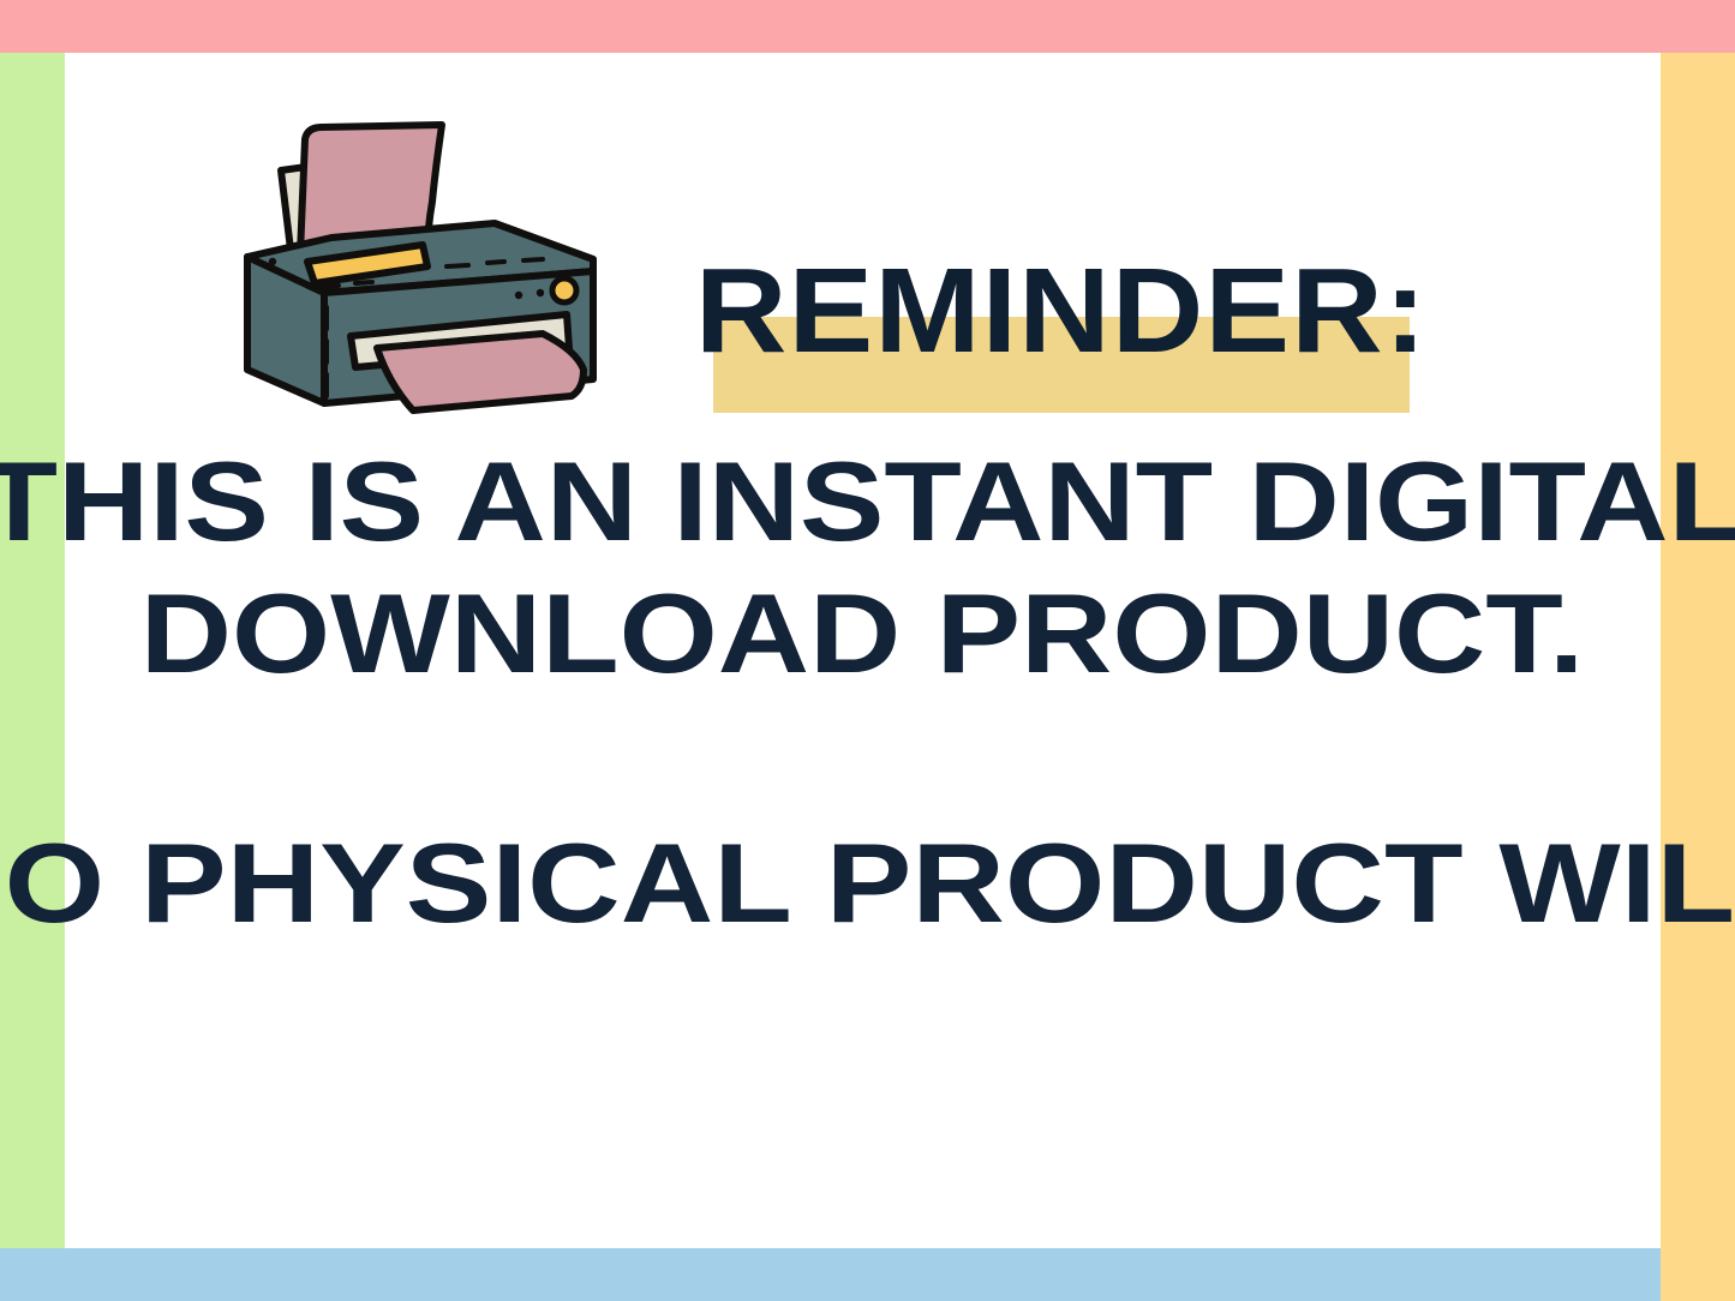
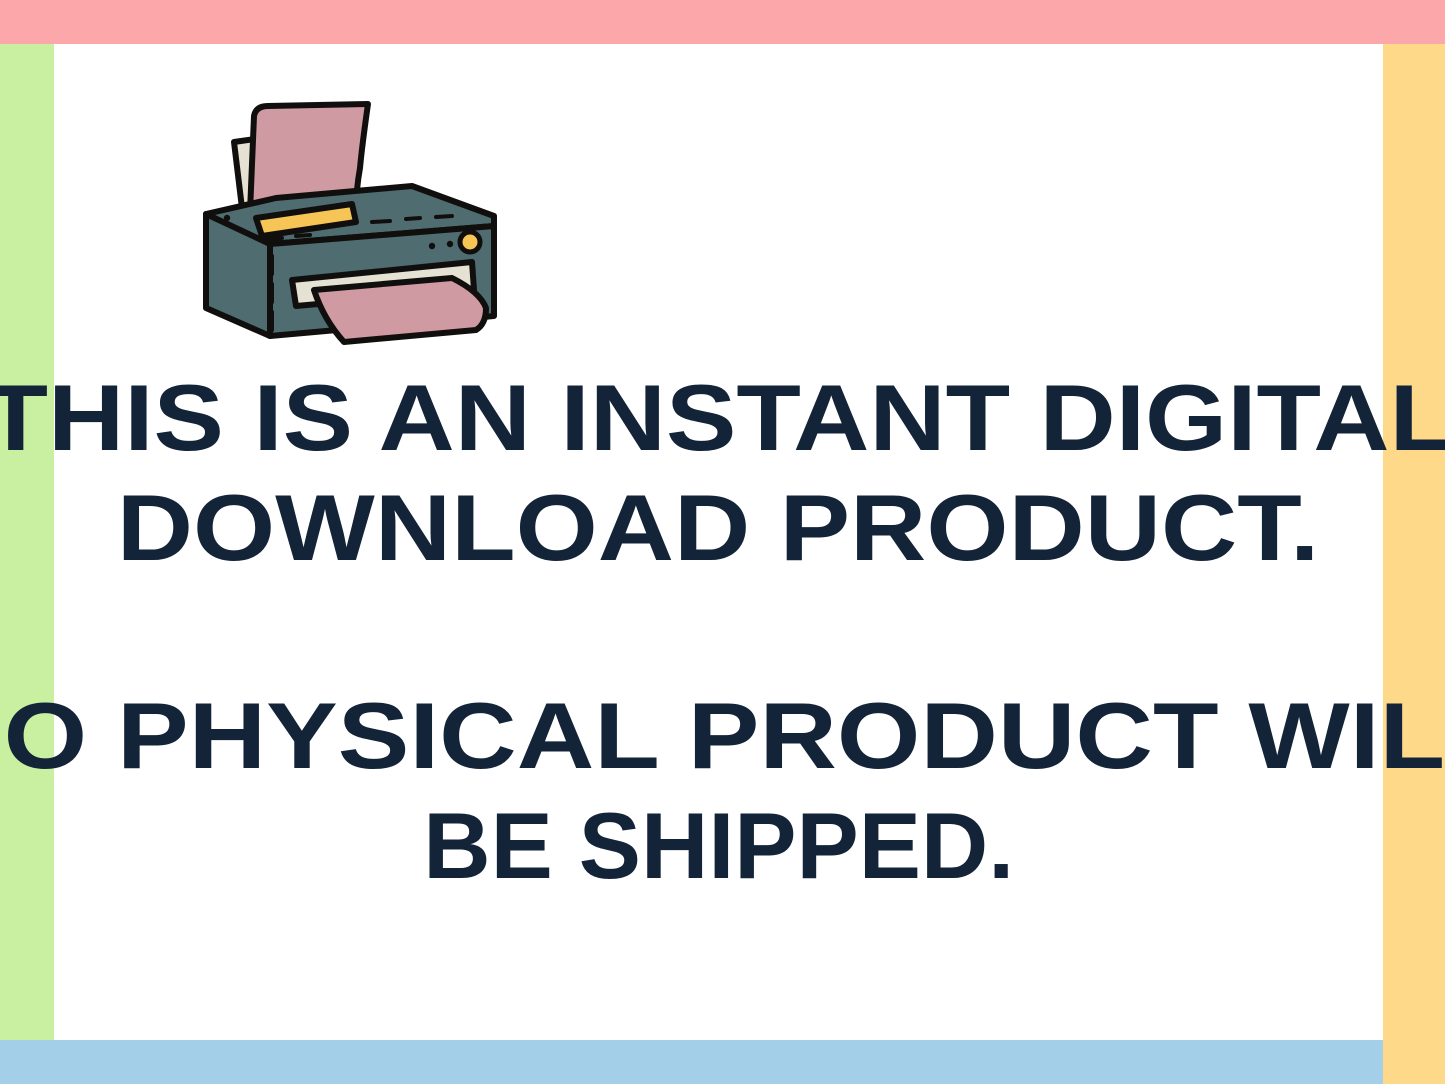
- REMINDER:
  THIS IS AN INSTANT DIGITAL
  DOWNLOAD PRODUCT.
  O PHYSICAL PRODUCT WIL
+ BE SHIPPED.
